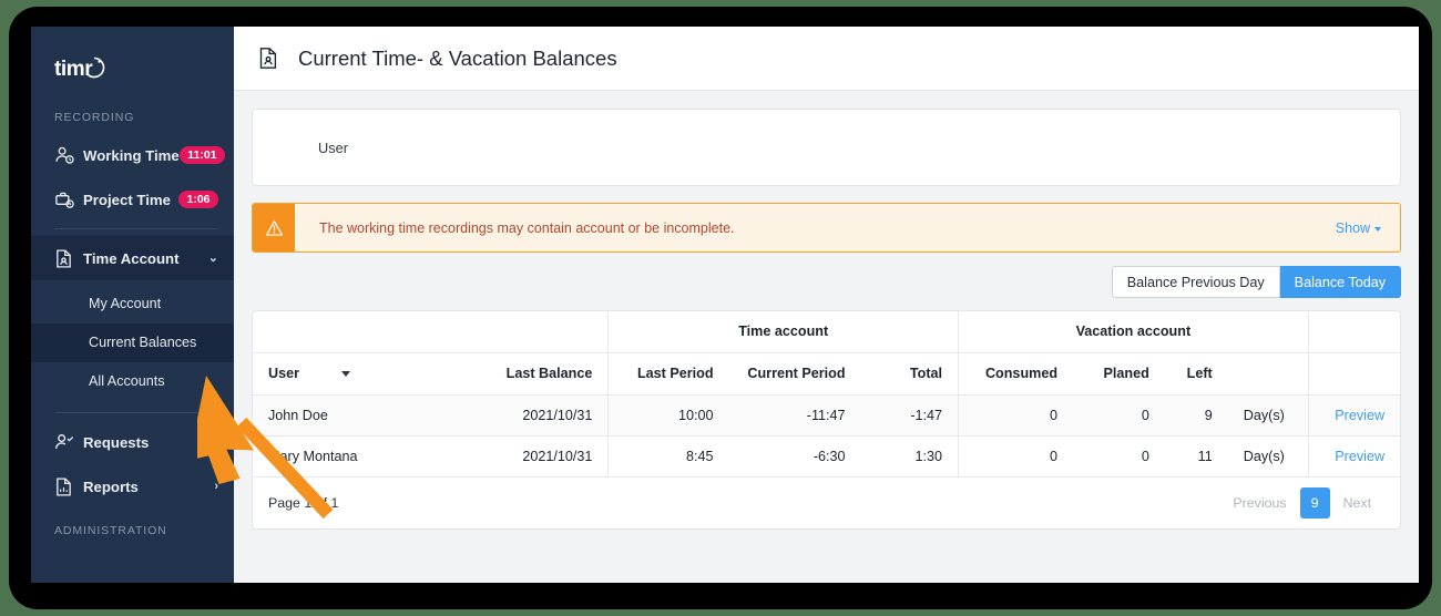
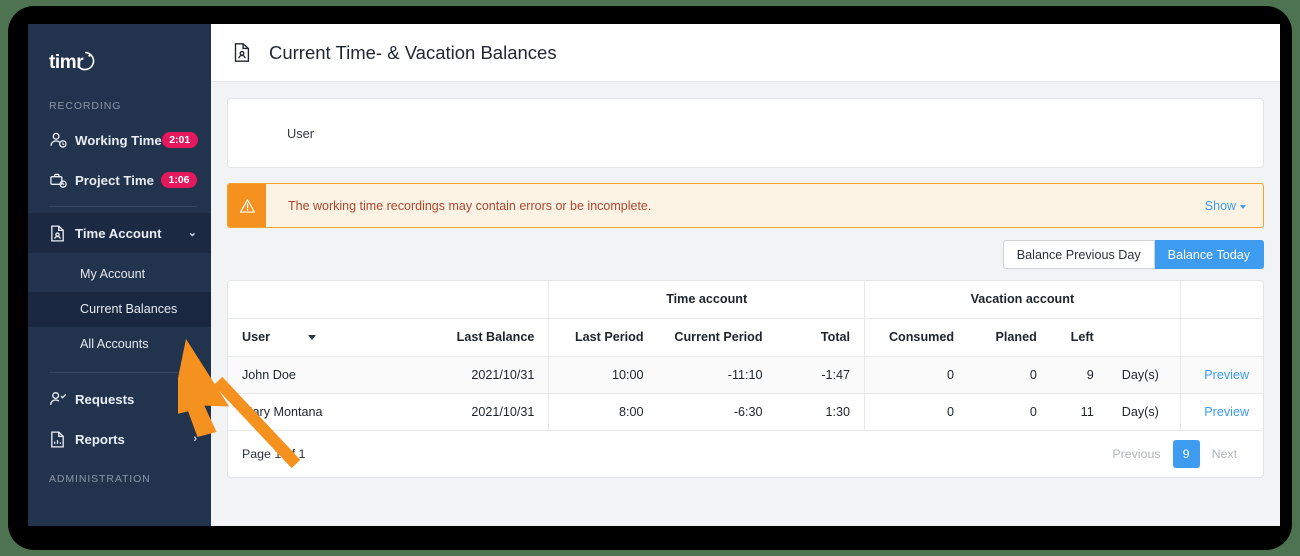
  timr
  RECORDING
  Working Time
- 11:01
+ 2:01
  Project Time
  1:06
  Time Account
  ⌄
  My Account
  Current Balances
  All Accounts
  Requests
  Reports
  ›
  ADMINISTRATION
  Current Time- & Vacation Balances
  User
- The working time recordings may contain account or be incomplete.
+ The working time recordings may contain errors or be incomplete.
  Show
  Balance Previous Day
  Balance Today
  	Time account	Vacation account
  User	Last Balance	Last Period	Current Period	Total	Consumed	Planed	Left
- John Doe	2021/10/31	10:00	-11:47	-1:47	0	0	9	Day(s)	Preview
+ John Doe	2021/10/31	10:00	-11:10	-1:47	0	0	9	Day(s)	Preview
- ary Montana	2021/10/31	8:45	-6:30	1:30	0	0	11	Day(s)	Preview
+ ary Montana	2021/10/31	8:00	-6:30	1:30	0	0	11	Day(s)	Preview
  Page 1 1
  Previous
  9
  Next
